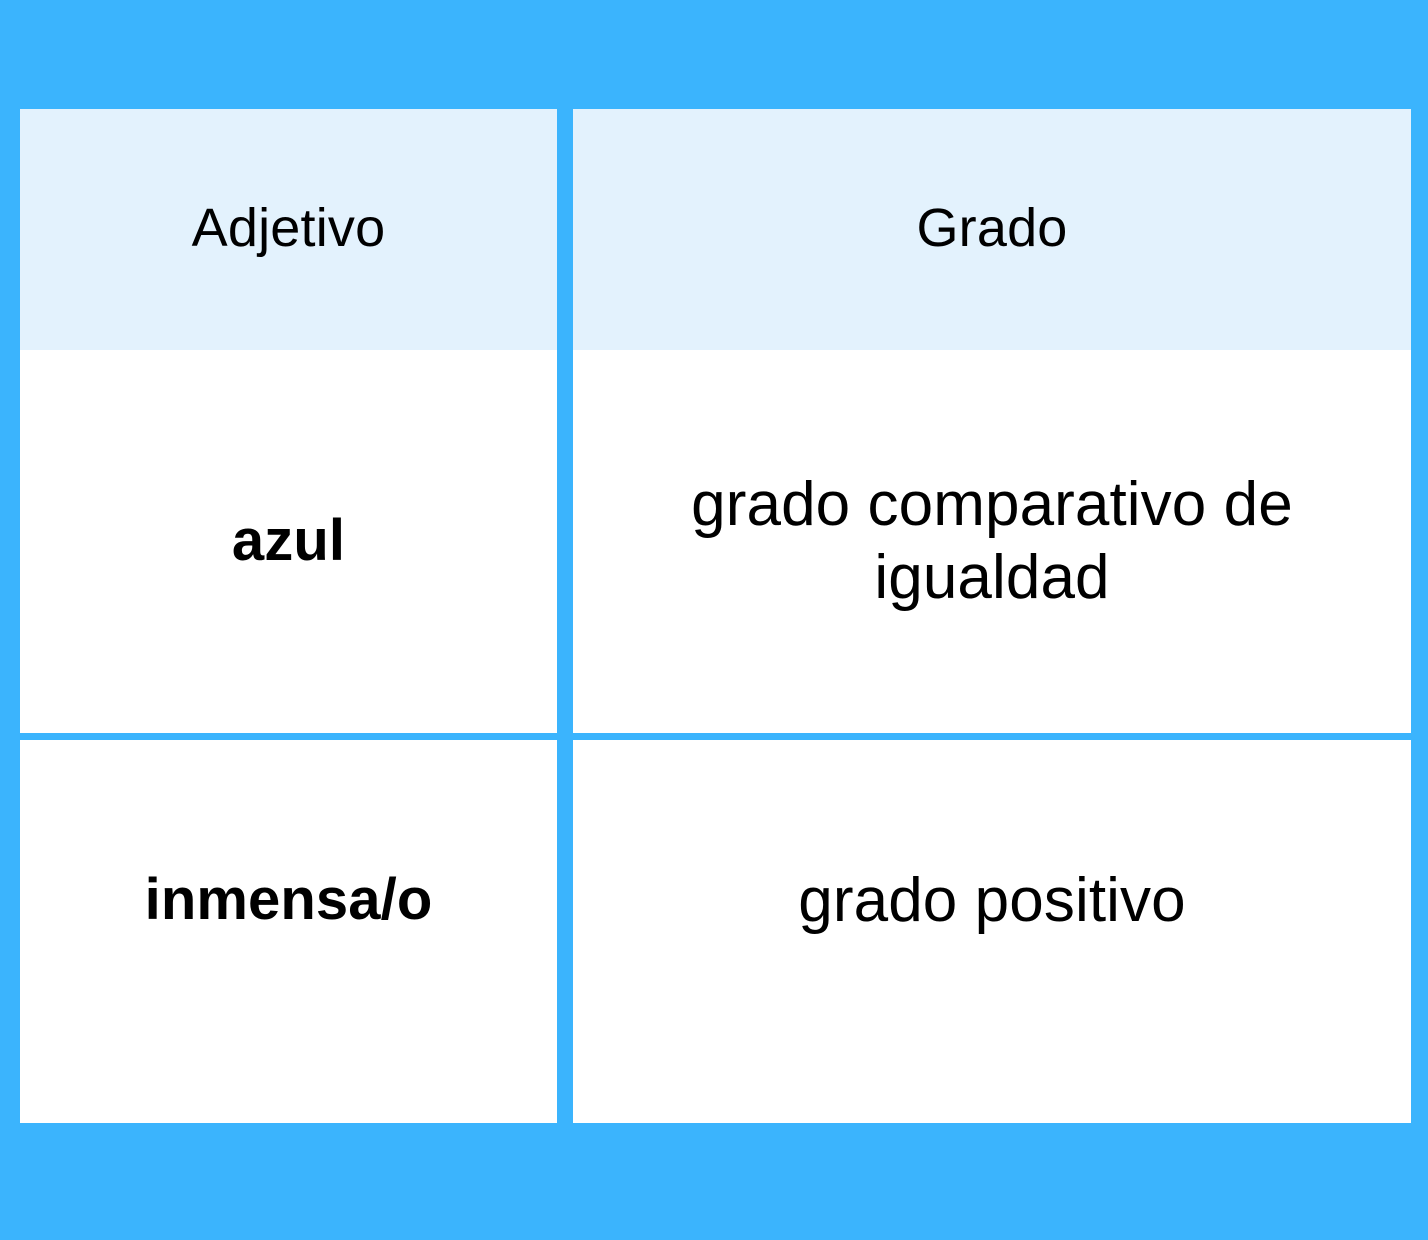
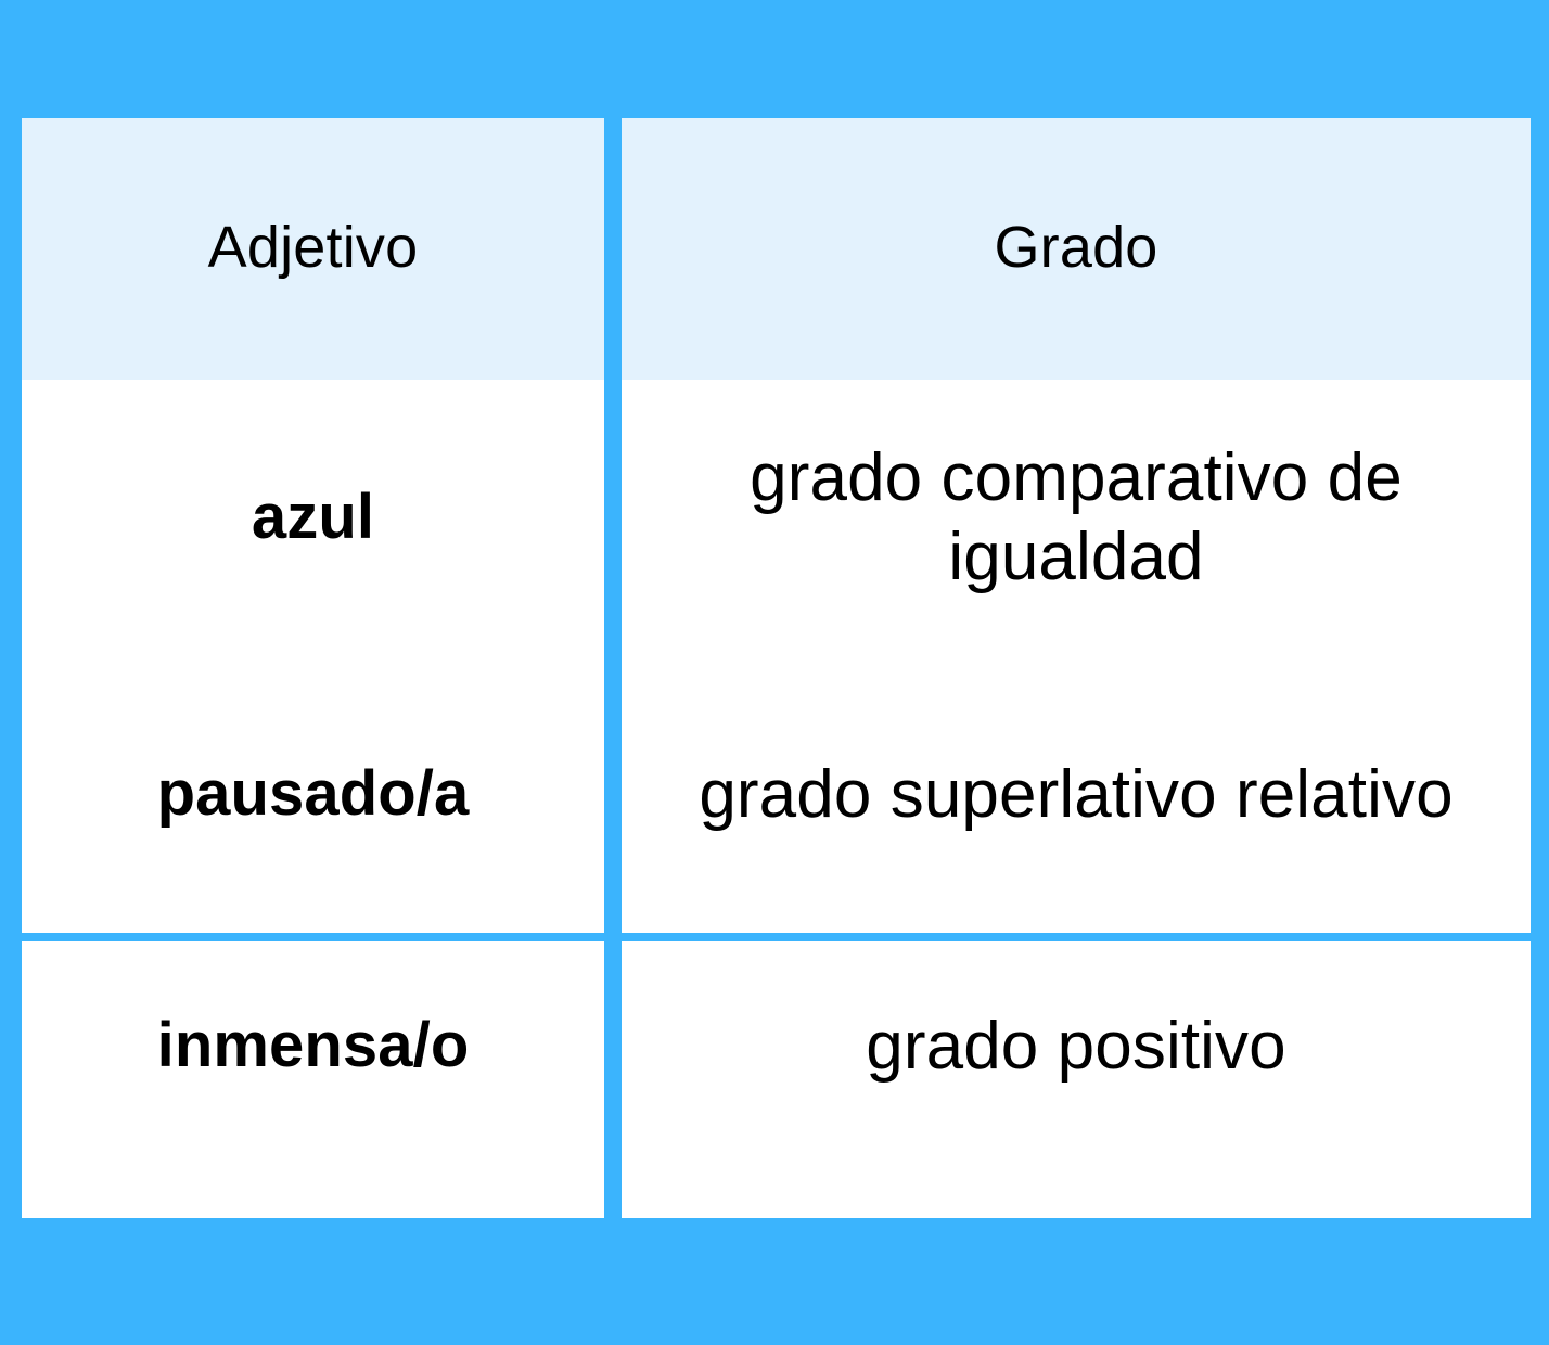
  Adjetivo	Grado
  azul	grado comparativo de igualdad
+ pausado/a	grado superlativo relativo
  inmensa/o	grado positivo
